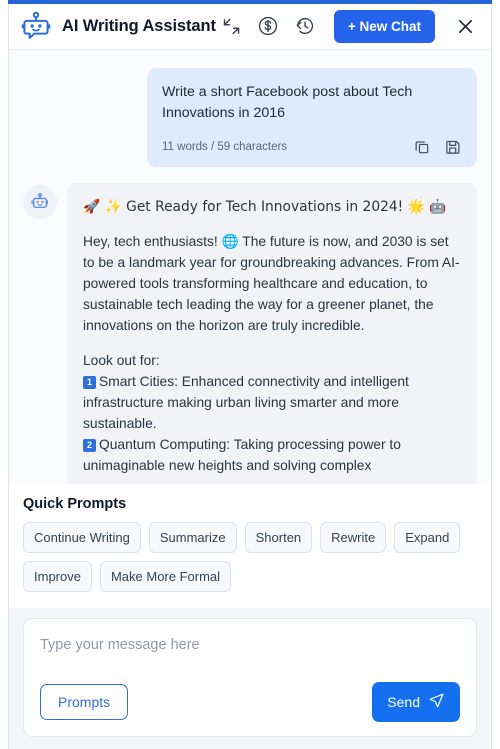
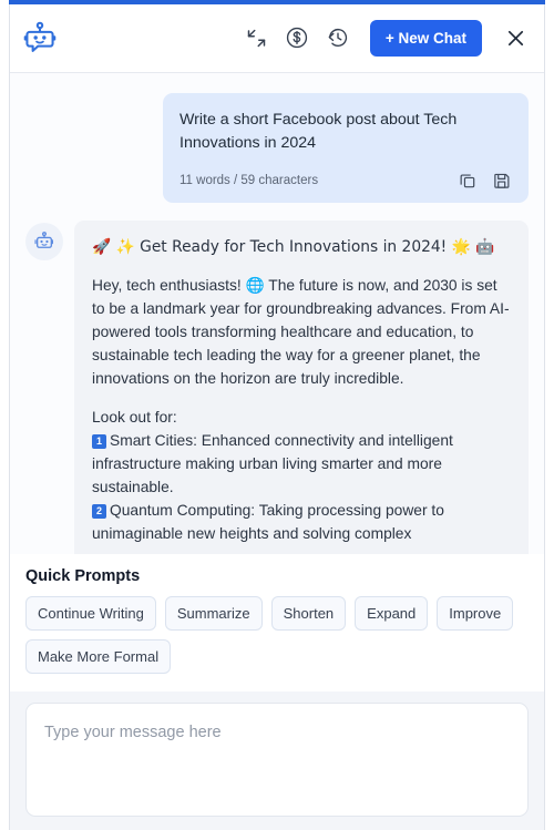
- AI Writing Assistant
  + New Chat
- Write a short Facebook post about Tech Innovations in 2016
+ Write a short Facebook post about Tech Innovations in 2024
  11 words / 59 characters
  🚀 ✨ Get Ready for Tech Innovations in 2024! 🌟 🤖
  Hey, tech enthusiasts! 🌐 The future is now, and 2030 is set to be a landmark year for groundbreaking advances. From AI-powered tools transforming healthcare and education, to sustainable tech leading the way for a greener planet, the innovations on the horizon are truly incredible.
  Look out for:
  1 Smart Cities: Enhanced connectivity and intelligent infrastructure making urban living smarter and more sustainable.
  2 Quantum Computing: Taking processing power to unimaginable new heights and solving complex
  Quick Prompts
  Continue Writing
  Summarize
  Shorten
- Rewrite
  Expand
  Improve
  Make More Formal
  Type your message here
- Prompts
- Send
